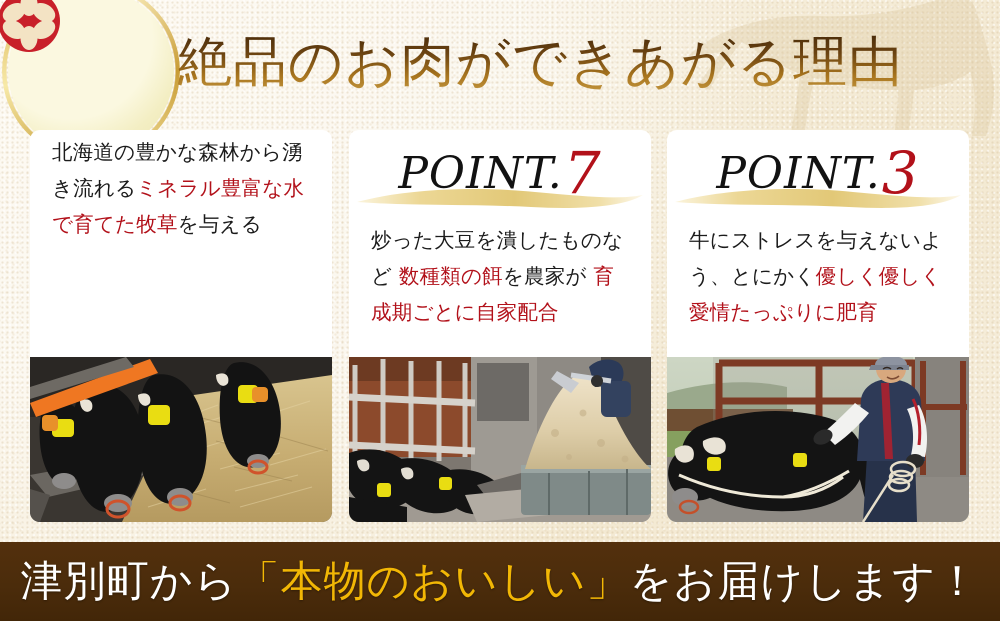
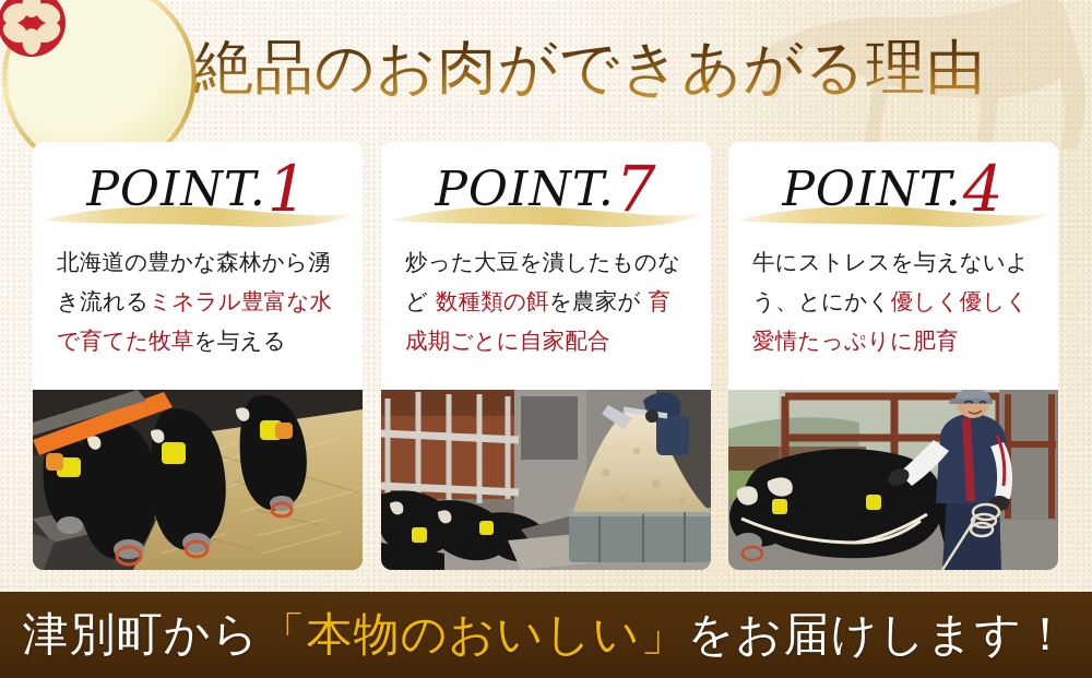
  絶品のお肉ができあがる理由
+ POINT.1
  北海道の豊かな森林から湧き流れるミネラル豊富な水で育てた牧草を与える
  POINT.7
  炒った大豆を潰したものなど 数種類の餌を農家が 育成期ごとに自家配合
- POINT.3
+ POINT.4
  牛にストレスを与えないよう、とにかく優しく優しく愛情たっぷりに肥育
  津別町から「本物のおいしい」をお届けします！
